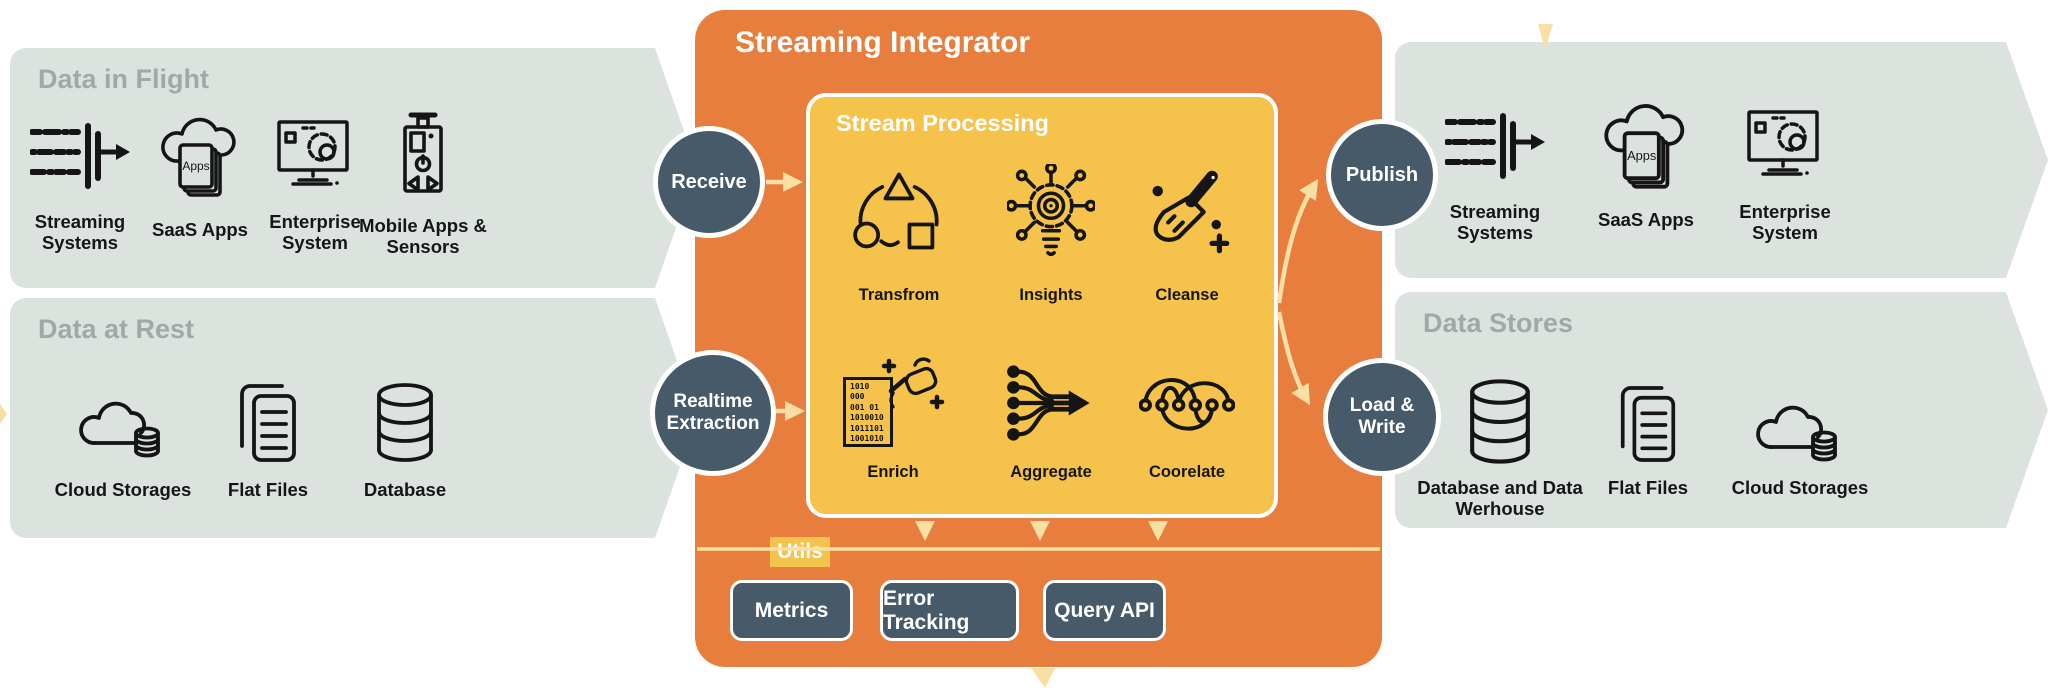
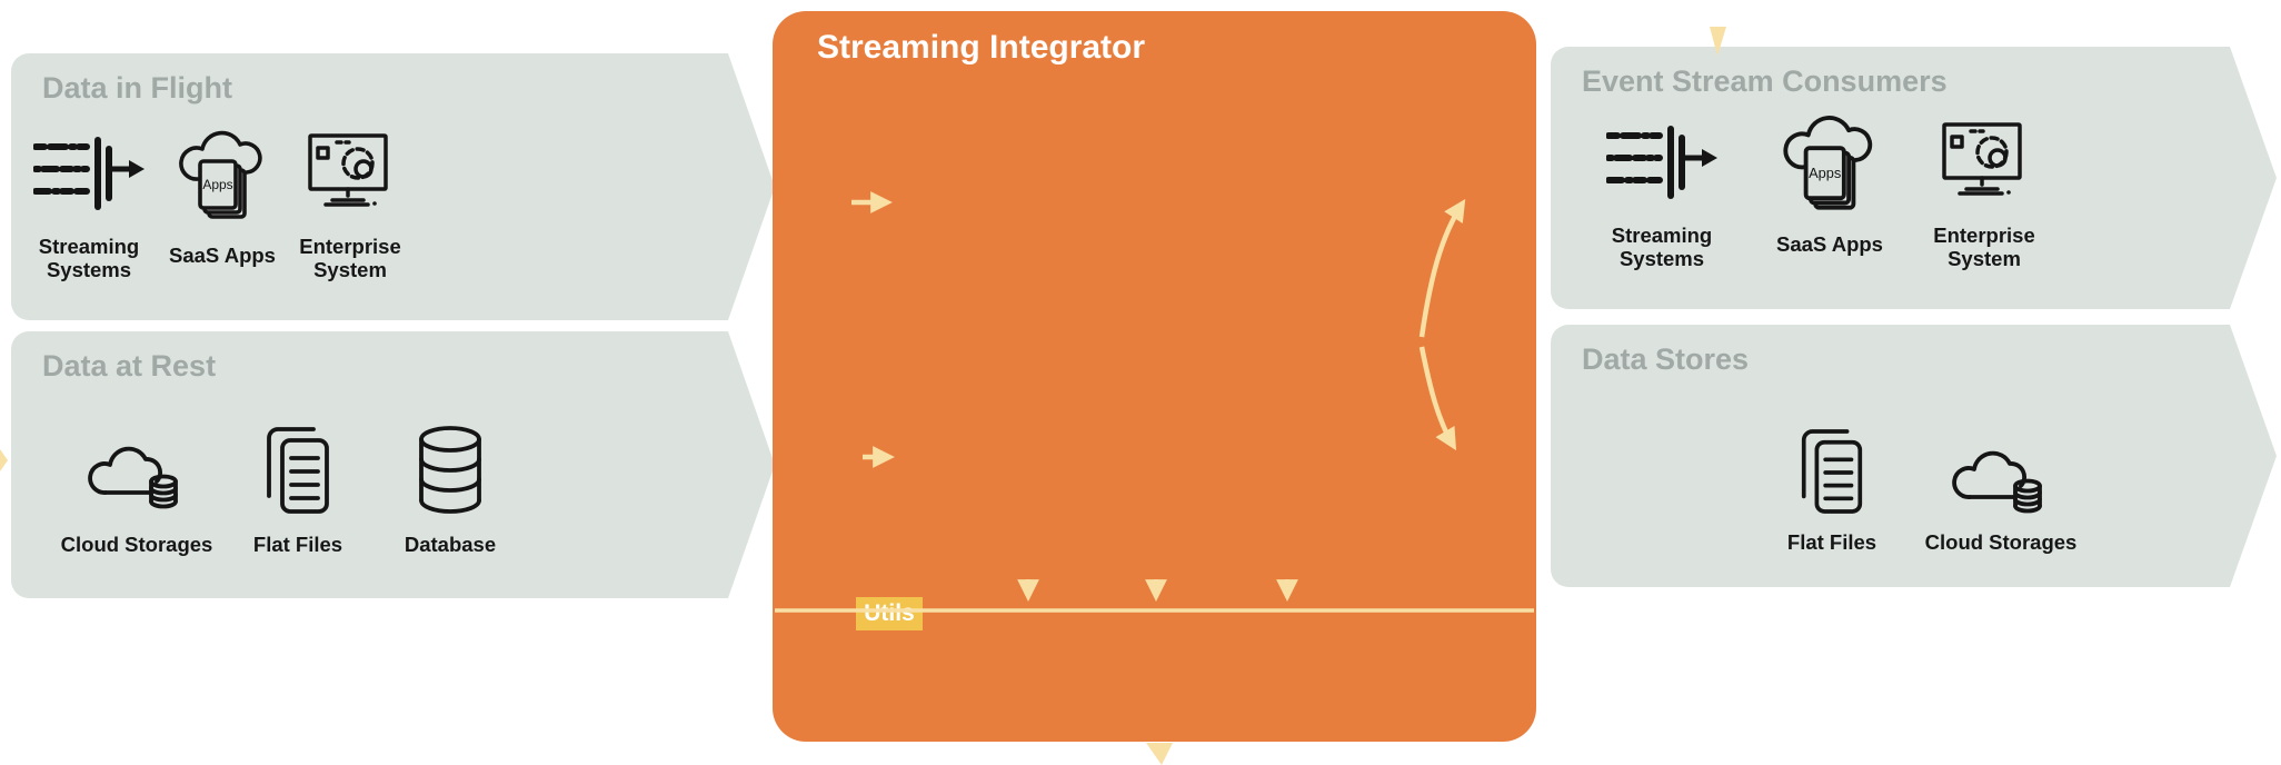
  Data in Flight
  Streaming Systems
  Apps
  SaaS Apps
  Enterprise System
- Mobile Apps & Sensors
  Data at Rest
  Cloud Storages
  Flat Files
  Database
+ Event Stream Consumers
  Streaming Systems
  Apps
  SaaS Apps
  Enterprise System
  Data Stores
- Database and Data Werhouse
  Flat Files
  Cloud Storages
  Streaming Integrator
- Stream Processing
- Transfrom
- Insights
- Cleanse
- 1010
- 000
- 001 01
- 1010010
- 1011101
- 1001010
- Enrich
- Aggregate
- Coorelate
  Utils
- Metrics
- Error Tracking
- Query API
- Receive
- Realtime Extraction
- Publish
- Load & Write
